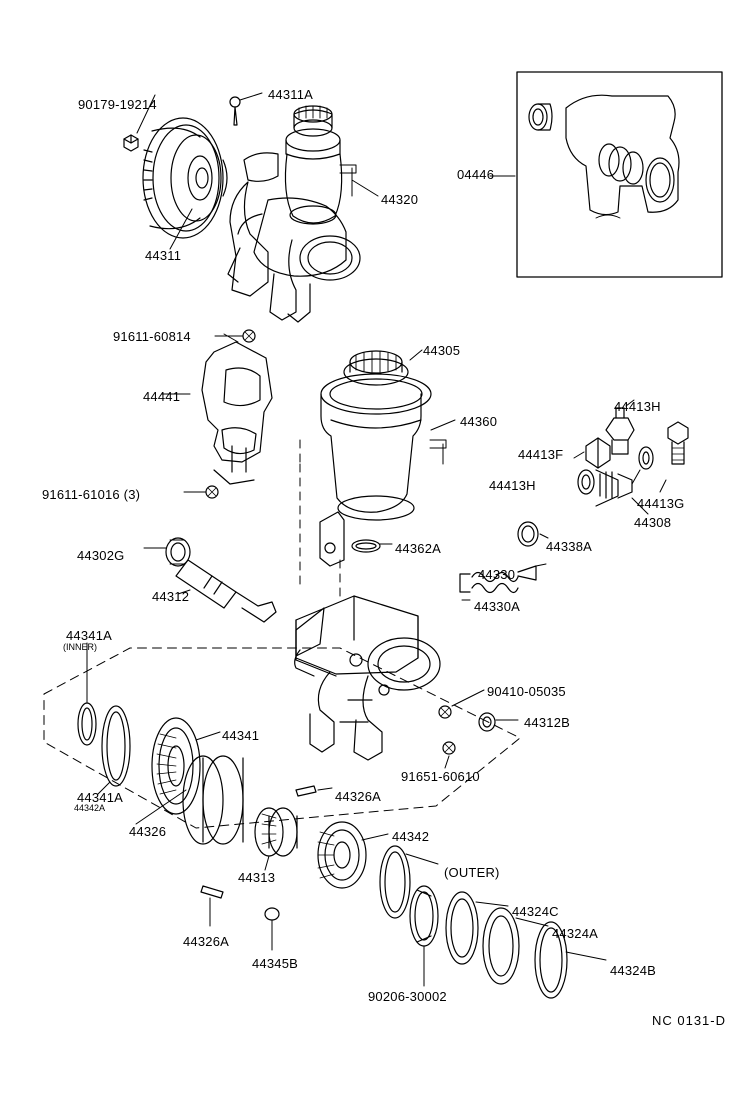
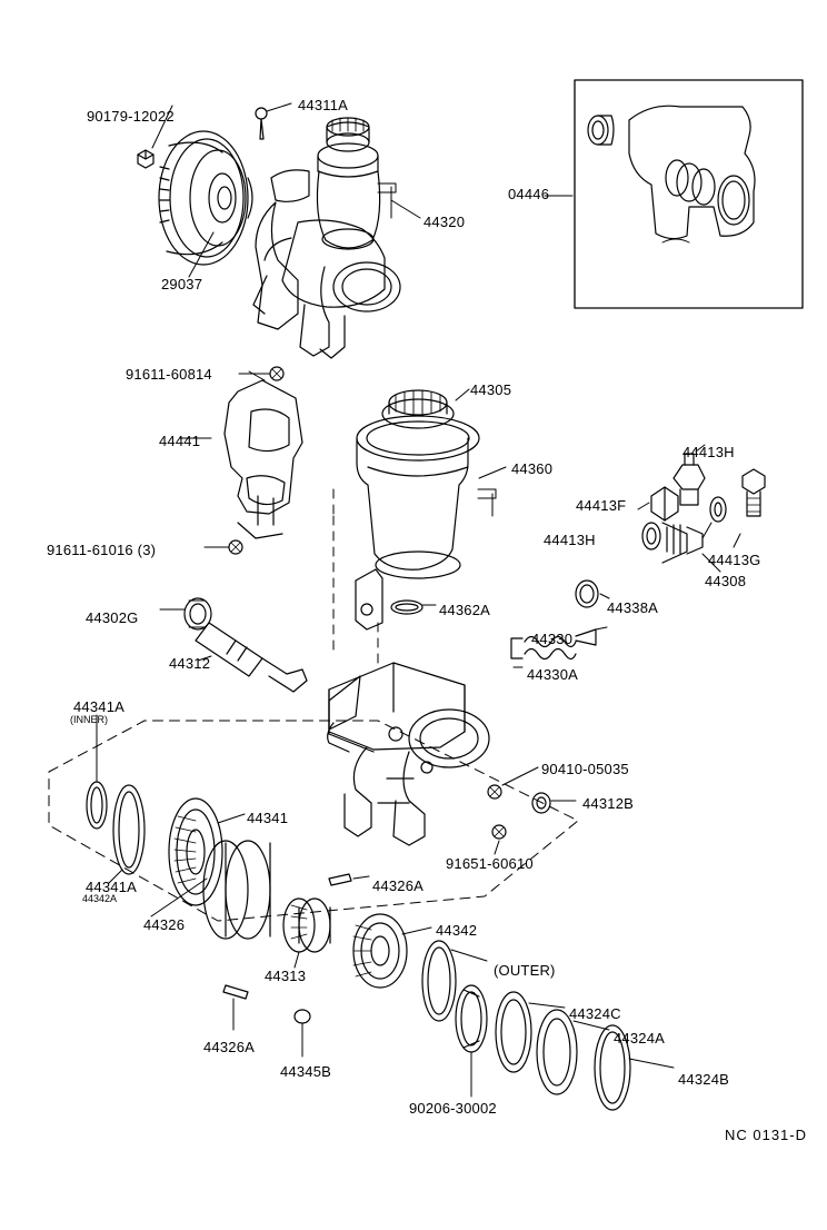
- 90179-19214
+ 90179-12022
  44311A
  44320
- 44311
+ 29037
  04446
  91611-60814
  44305
  44441
  44360
  44413H
  44413F
  44413H
  44413G
  91611-61016 (3)
  44308
  44338A
  44302G
  44362A
  44330
  44312
  44330A
  44341A
  (INNER)
  90410-05035
  44312B
  44341
  91651-60610
  44341A
  44342A
  44326A
  44326
  44342
  44313
  (OUTER)
  44324C
  44324A
  44326A
  44345B
  44324B
  90206-30002
  NC 0131-D
